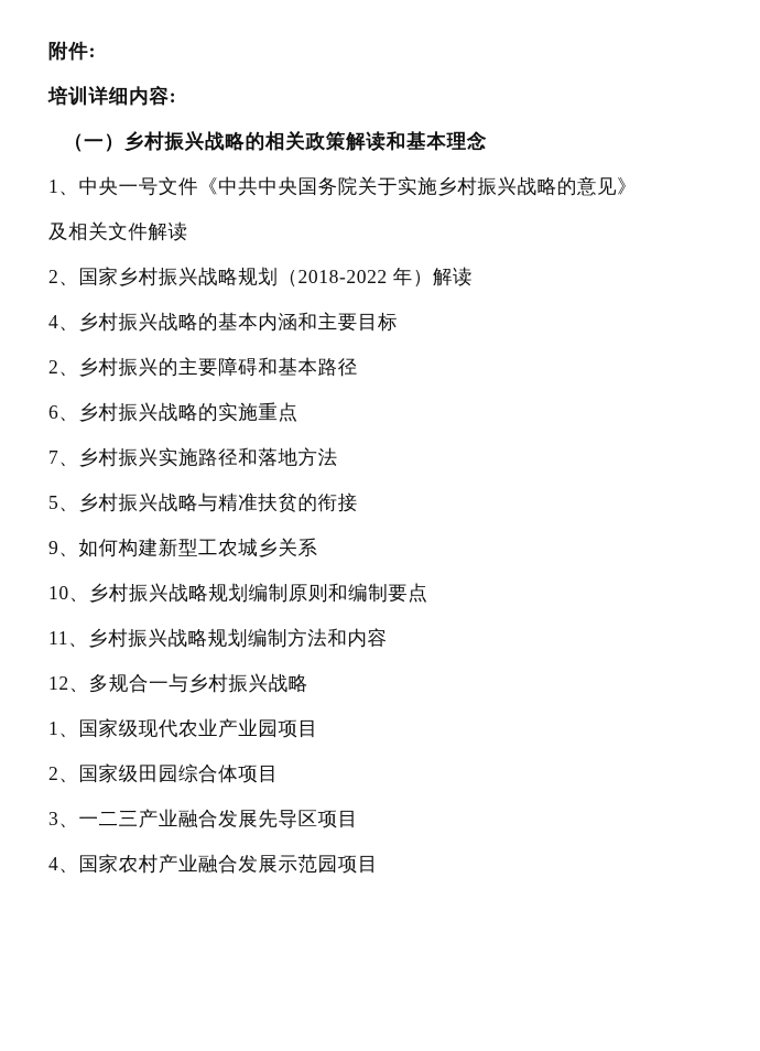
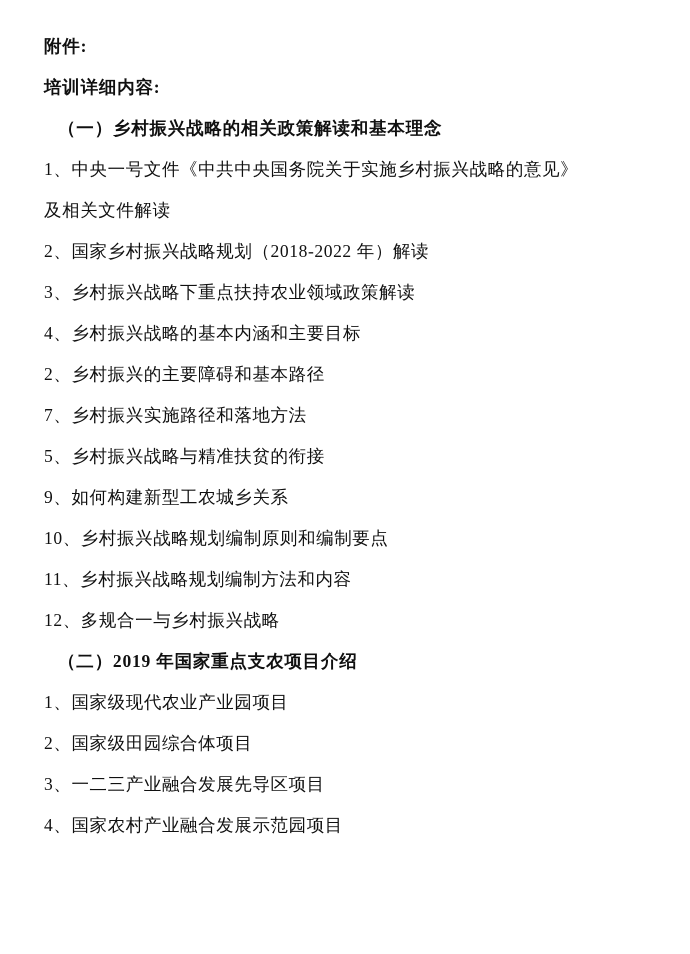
  附件:
  培训详细内容:
  （一）乡村振兴战略的相关政策解读和基本理念
  1、中央一号文件《中共中央国务院关于实施乡村振兴战略的意见》
  及相关文件解读
  2、国家乡村振兴战略规划（2018-2022 年）解读
+ 3、乡村振兴战略下重点扶持农业领域政策解读
  4、乡村振兴战略的基本内涵和主要目标
  2、乡村振兴的主要障碍和基本路径
- 6、乡村振兴战略的实施重点
  7、乡村振兴实施路径和落地方法
  5、乡村振兴战略与精准扶贫的衔接
  9、如何构建新型工农城乡关系
  10、乡村振兴战略规划编制原则和编制要点
  11、乡村振兴战略规划编制方法和内容
  12、多规合一与乡村振兴战略
+ （二）2019 年国家重点支农项目介绍
  1、国家级现代农业产业园项目
  2、国家级田园综合体项目
  3、一二三产业融合发展先导区项目
  4、国家农村产业融合发展示范园项目
